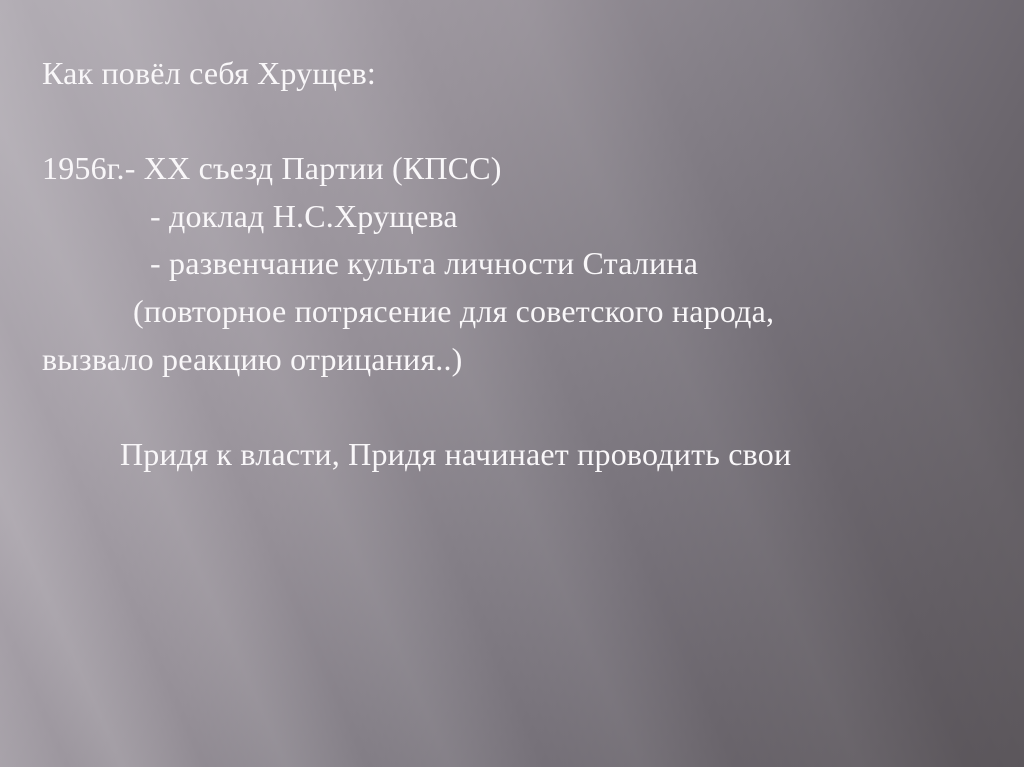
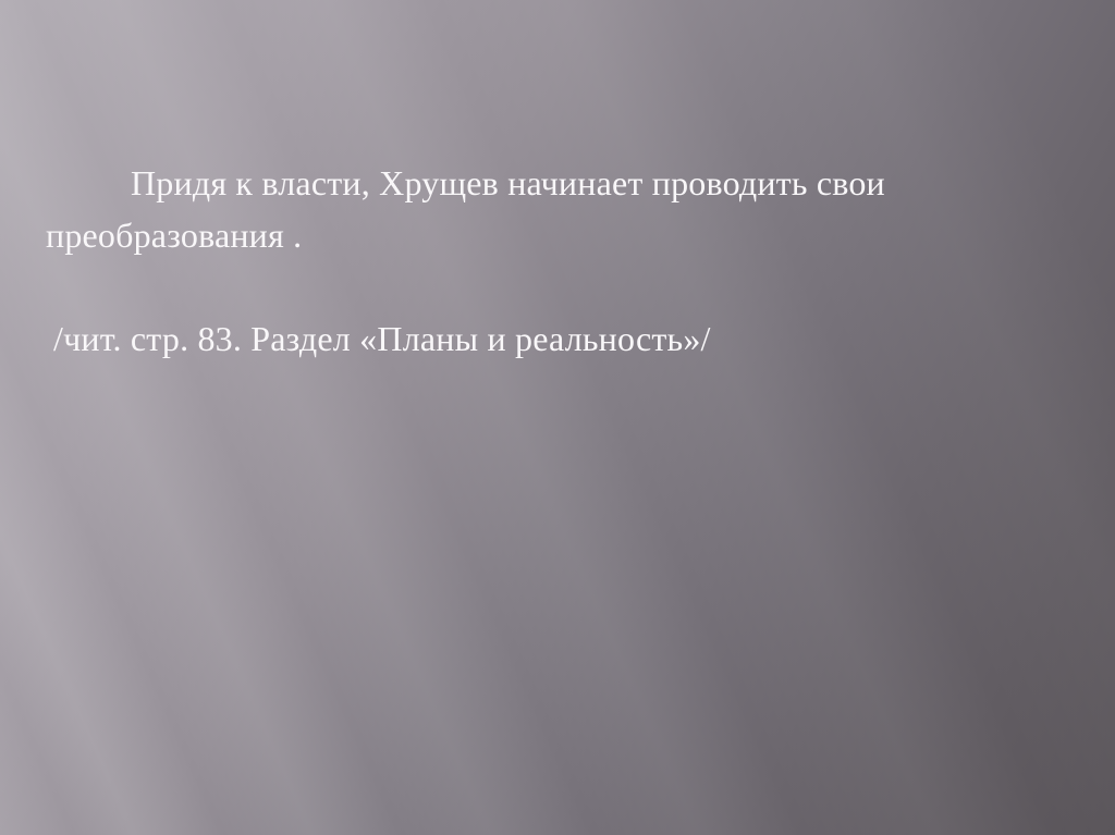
- Как повёл себя Хрущев:
- 1956г.- XX съезд Партии (КПСС)
- - доклад Н.С.Хрущева
- - развенчание культа личности Сталина
- (повторное потрясение для советского народа,
- вызвало реакцию отрицания..)
- Придя к власти, Придя начинает проводить свои
+ Придя к власти, Хрущев начинает проводить свои
+ преобразования .
+ /чит. стр. 83. Раздел «Планы и реальность»/
